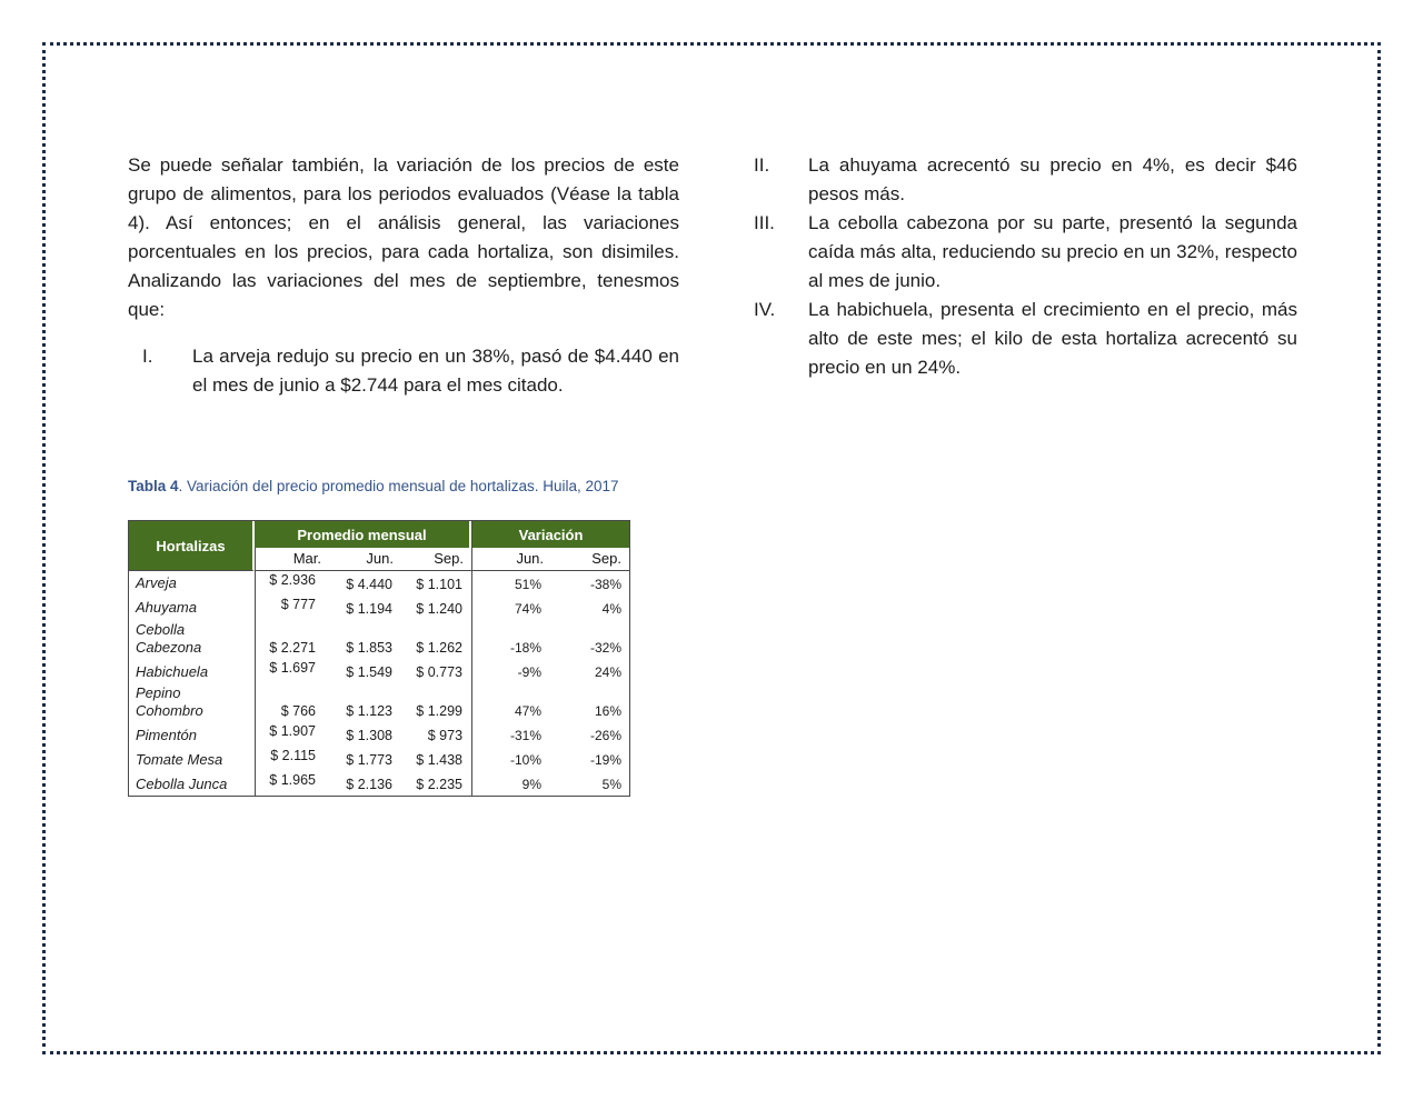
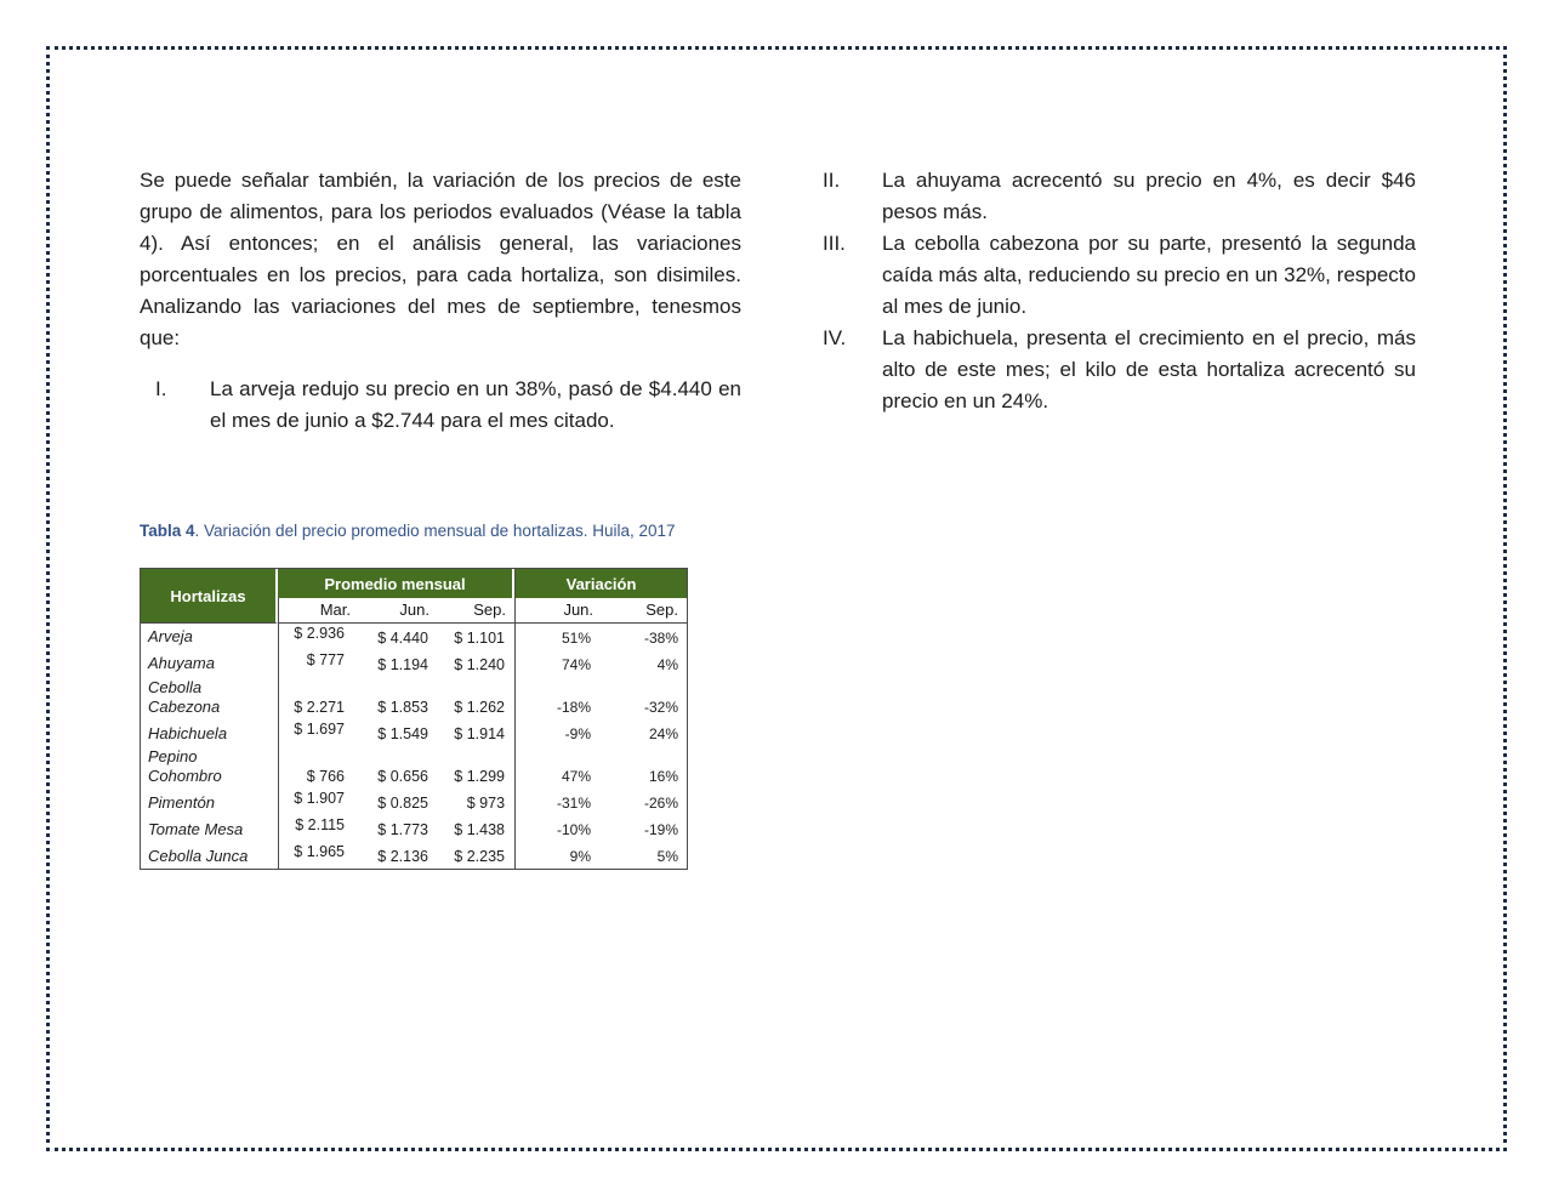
  Se puede señalar también, la variación de los precios de este grupo de alimentos, para los periodos evaluados (Véase la tabla 4). Así entonces; en el análisis general, las variaciones porcentuales en los precios, para cada hortaliza, son disimiles. Analizando las variaciones del mes de septiembre, tenesmos que:
  I.
  La arveja redujo su precio en un 38%, pasó de $4.440 en el mes de junio a $2.744 para el mes citado.
  II.
  La ahuyama acrecentó su precio en 4%, es decir $46 pesos más.
  III.
  La cebolla cabezona por su parte, presentó la segunda caída más alta, reduciendo su precio en un 32%, respecto al mes de junio.
  IV.
  La habichuela, presenta el crecimiento en el precio, más alto de este mes; el kilo de esta hortaliza acrecentó su precio en un 24%.
  Tabla 4. Variación del precio promedio mensual de hortalizas. Huila, 2017
  Hortalizas	Promedio mensual	Variación
  Mar.	Jun.	Sep.	Jun.	Sep.
  Arveja	$ 2.936	$ 4.440	$ 1.101	51%	-38%
  Ahuyama	$ 777	$ 1.194	$ 1.240	74%	4%
  Cebolla Cabezona	$ 2.271	$ 1.853	$ 1.262	-18%	-32%
- Habichuela	$ 1.697	$ 1.549	$ 0.773	-9%	24%
+ Habichuela	$ 1.697	$ 1.549	$ 1.914	-9%	24%
- Pepino Cohombro	$ 766	$ 1.123	$ 1.299	47%	16%
+ Pepino Cohombro	$ 766	$ 0.656	$ 1.299	47%	16%
- Pimentón	$ 1.907	$ 1.308	$ 973	-31%	-26%
+ Pimentón	$ 1.907	$ 0.825	$ 973	-31%	-26%
  Tomate Mesa	$ 2.115	$ 1.773	$ 1.438	-10%	-19%
  Cebolla Junca	$ 1.965	$ 2.136	$ 2.235	9%	5%
